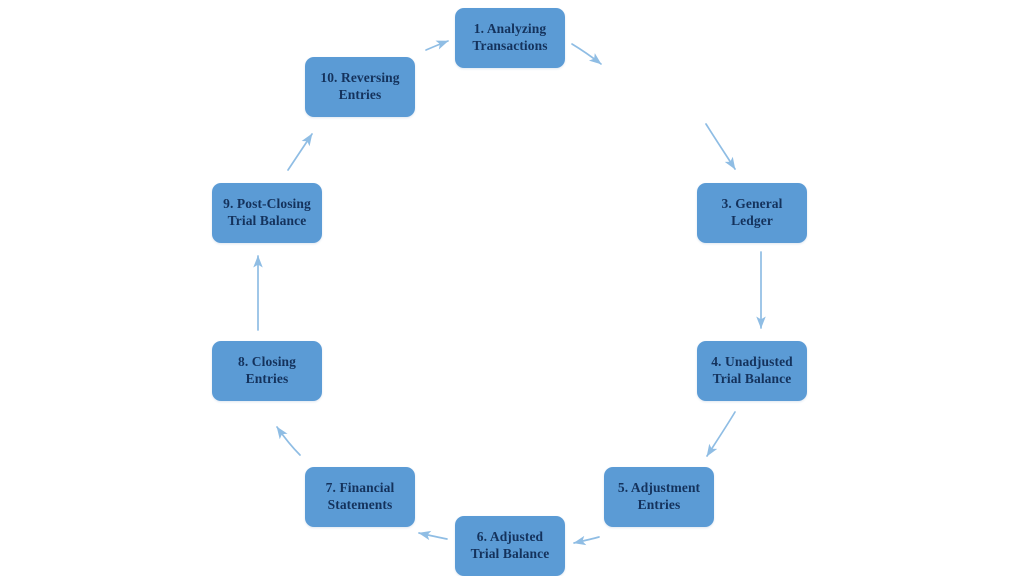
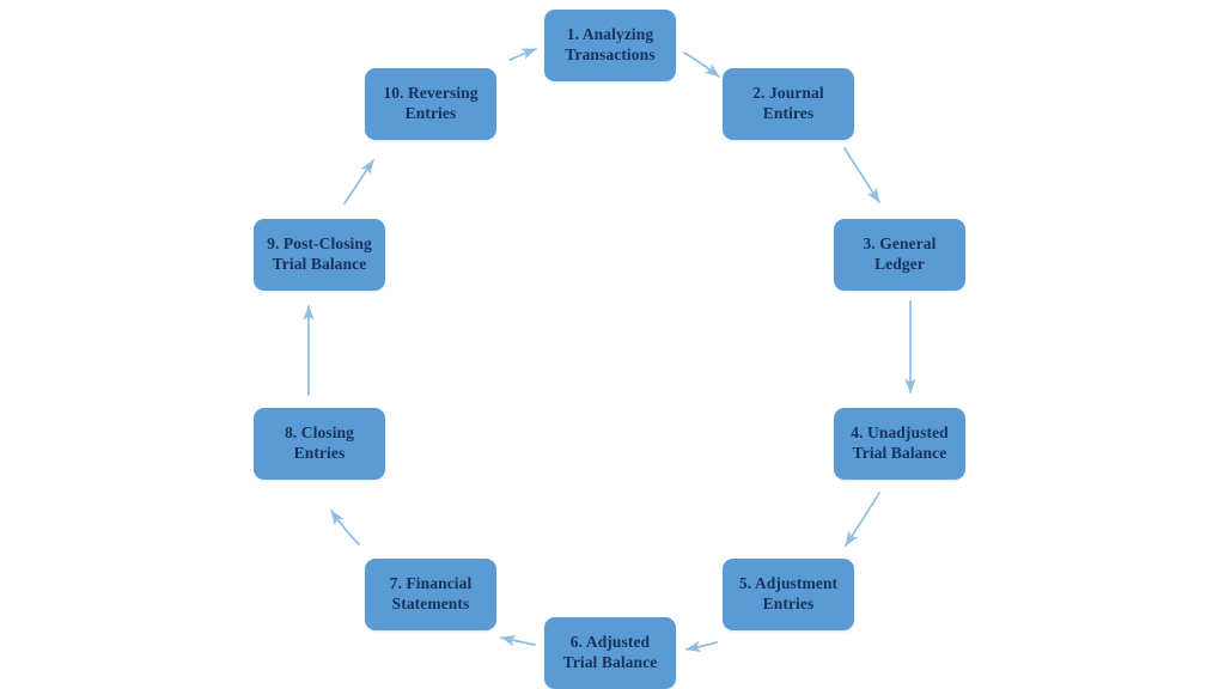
  1. Analyzing
  Transactions
+ 2. Journal
+ Entires
  3. General
  Ledger
  4. Unadjusted
  Trial Balance
  5. Adjustment
  Entries
  6. Adjusted
  Trial Balance
  7. Financial
  Statements
  8. Closing
  Entries
  9. Post-Closing
  Trial Balance
  10. Reversing
  Entries
